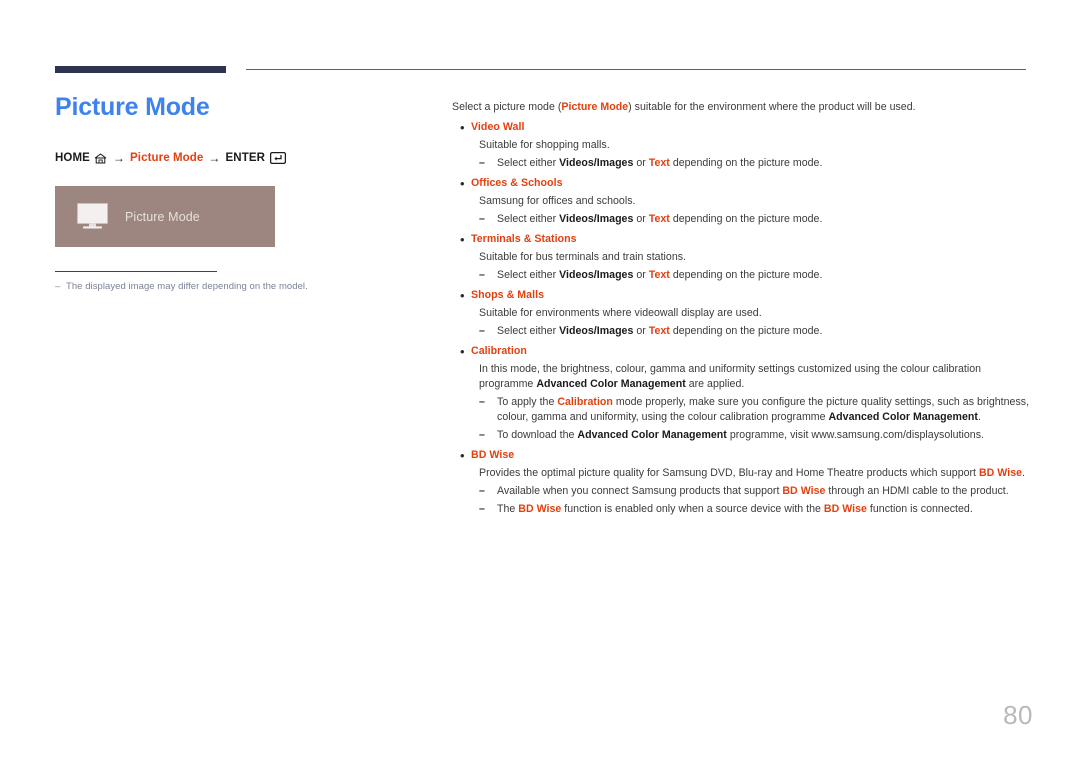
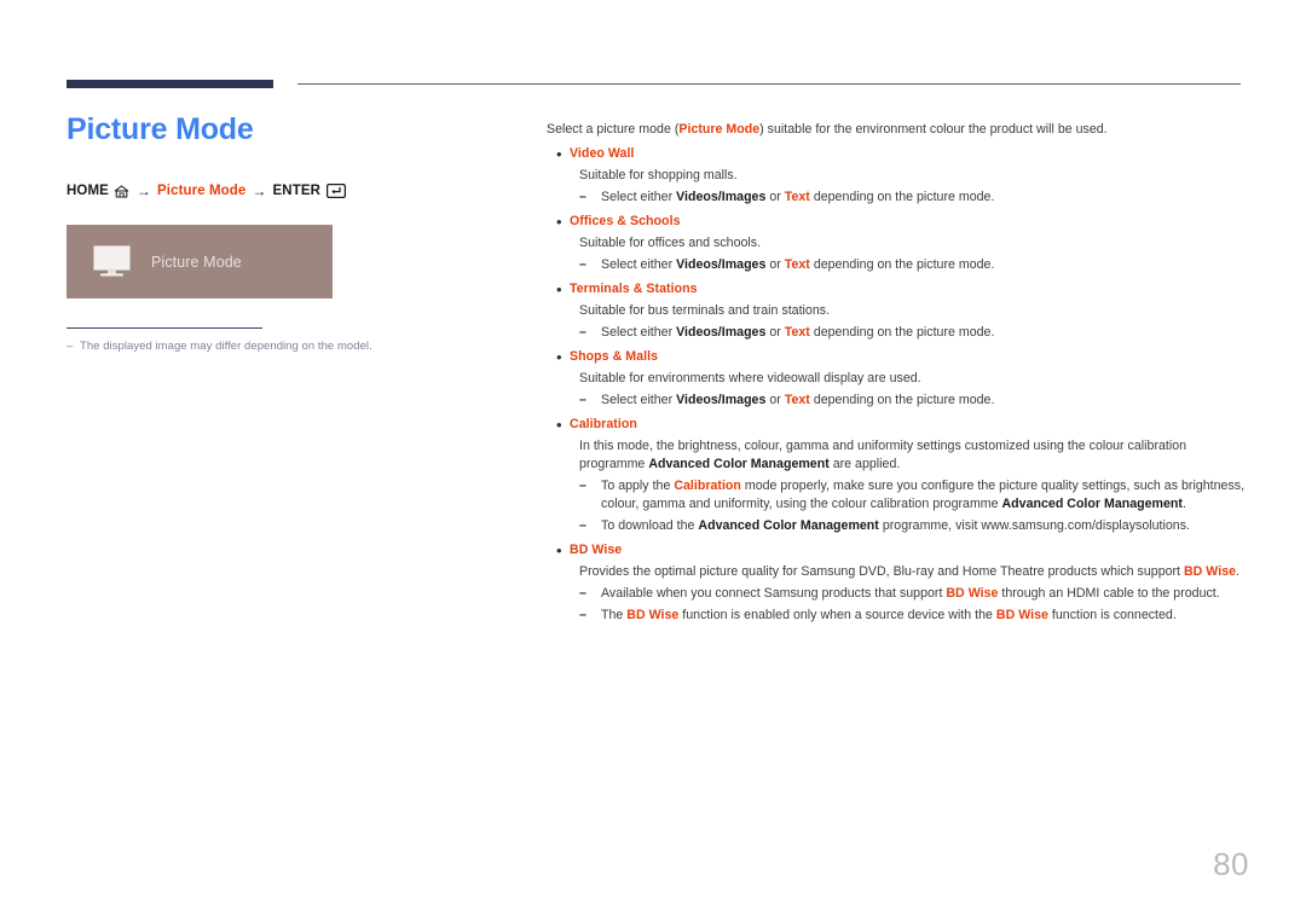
  Picture Mode
  HOME
  →
  Picture Mode
  →
  ENTER
  Picture Mode
  –
  The displayed image may differ depending on the model.
- Select a picture mode (Picture Mode) suitable for the environment where the product will be used.
+ Select a picture mode (Picture Mode) suitable for the environment colour the product will be used.
  •
  Video Wall
  Suitable for shopping malls.
  –
  Select either Videos/Images or Text depending on the picture mode.
  •
  Offices & Schools
- Samsung for offices and schools.
+ Suitable for offices and schools.
  –
  Select either Videos/Images or Text depending on the picture mode.
  •
  Terminals & Stations
  Suitable for bus terminals and train stations.
  –
  Select either Videos/Images or Text depending on the picture mode.
  •
  Shops & Malls
  Suitable for environments where videowall display are used.
  –
  Select either Videos/Images or Text depending on the picture mode.
  •
  Calibration
  In this mode, the brightness, colour, gamma and uniformity settings customized using the colour calibration programme Advanced Color Management are applied.
  –
  To apply the Calibration mode properly, make sure you configure the picture quality settings, such as brightness, colour, gamma and uniformity, using the colour calibration programme Advanced Color Management.
  –
  To download the Advanced Color Management programme, visit www.samsung.com/displaysolutions.
  •
  BD Wise
  Provides the optimal picture quality for Samsung DVD, Blu-ray and Home Theatre products which support BD Wise.
  –
  Available when you connect Samsung products that support BD Wise through an HDMI cable to the product.
  –
  The BD Wise function is enabled only when a source device with the BD Wise function is connected.
  80
